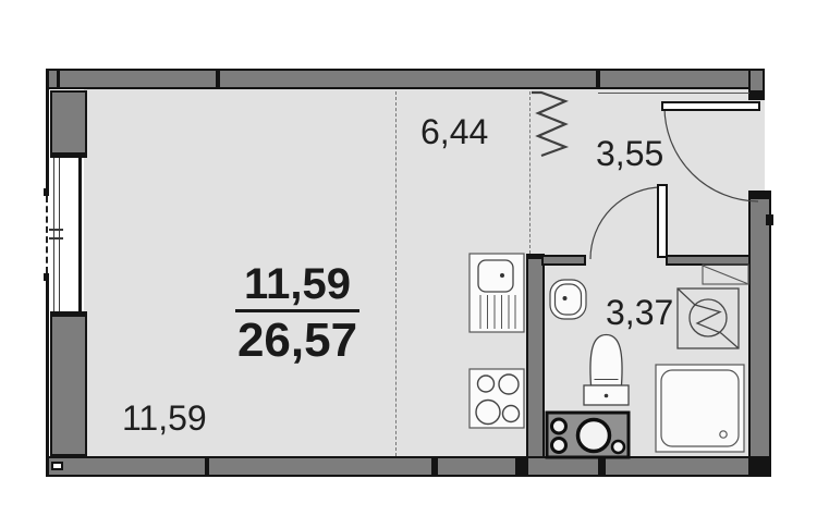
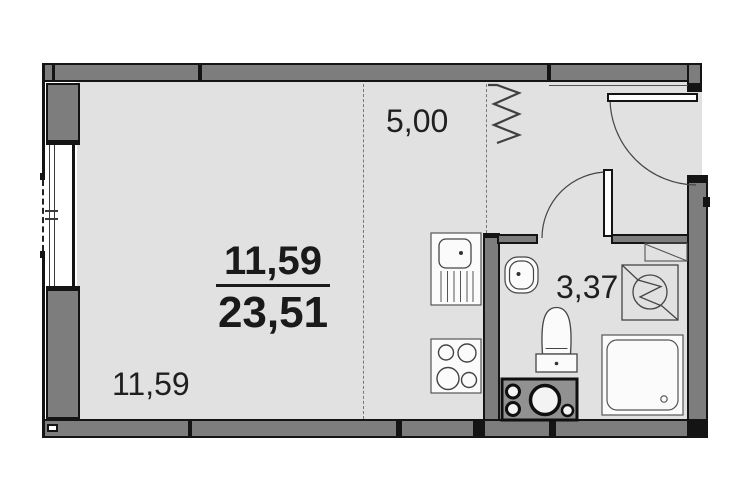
- 6,44
+ 5,00
- 3,55
  3,37
  11,59
  11,59
- 26,57
+ 23,51
